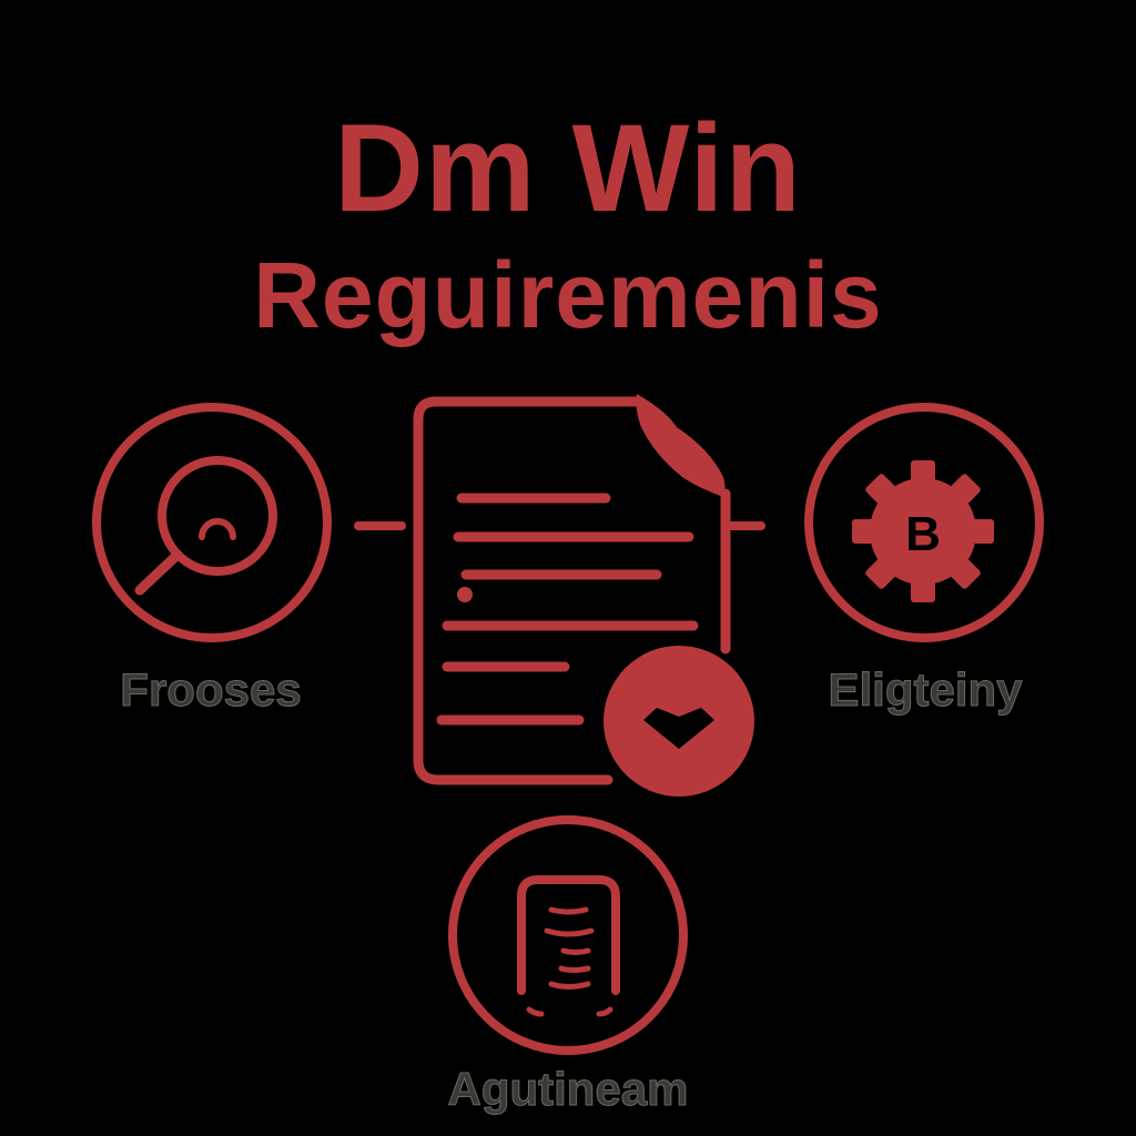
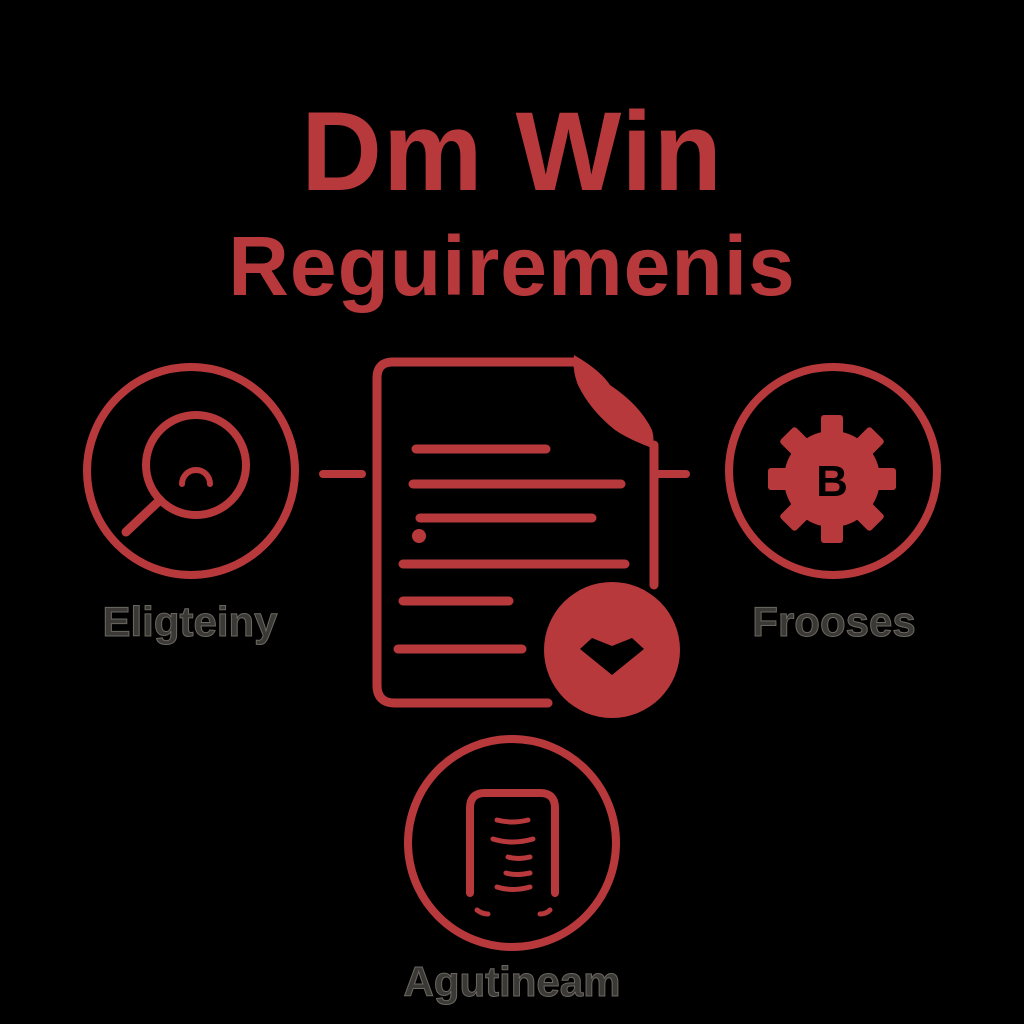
  Dm Win
  Reguiremenis
- Frooses
+ Eligteiny
  B
- Eligteiny
+ Frooses
  Agutineam
